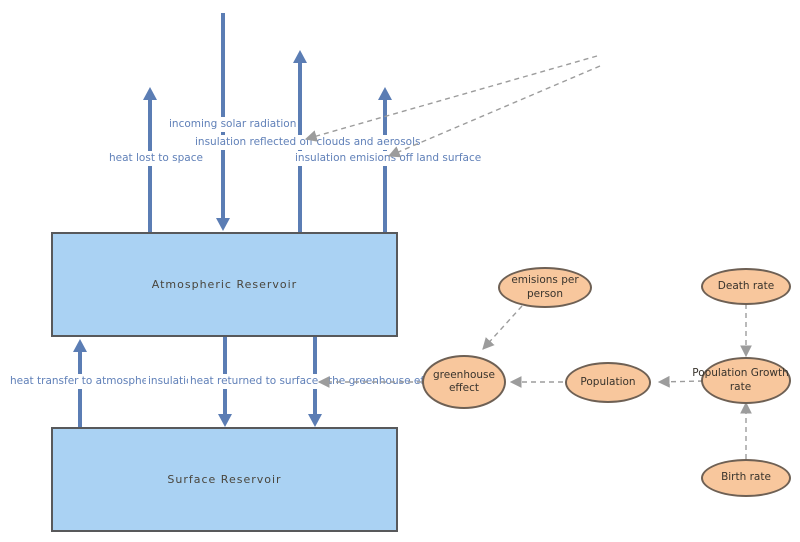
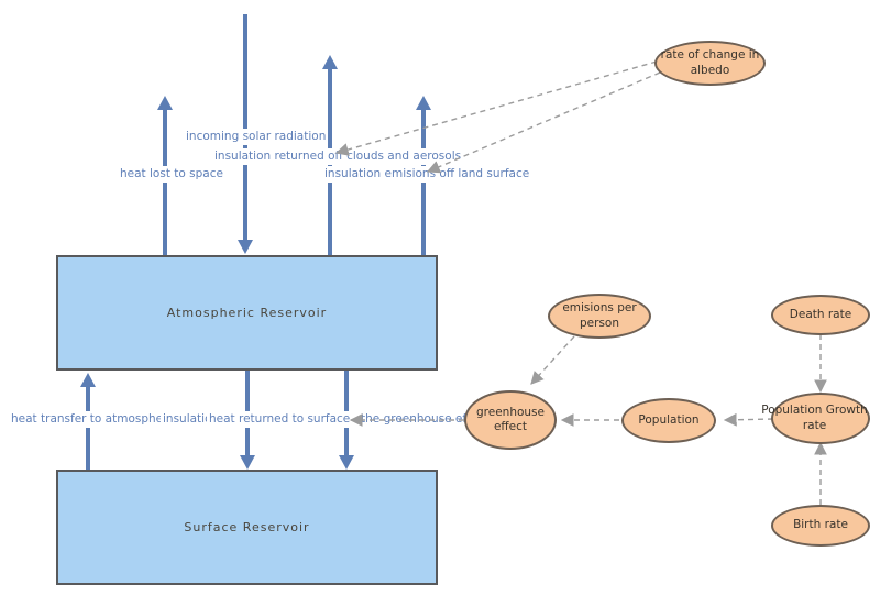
  Atmospheric Reservoir
  Surface Reservoir
  incoming solar radiation
- insulation reflected off clouds and aerosols
+ insulation returned off clouds and aerosols
  heat lost to space
  insulation emisions off land surface
  heat transfer to atmosphe
  insulati
  heat returned to surface
  the greenhouse e
+ rate of change in albedo
  emisions per person
  Death rate
  greenhouse effect
  Population
  Population Growth rate
  Birth rate
